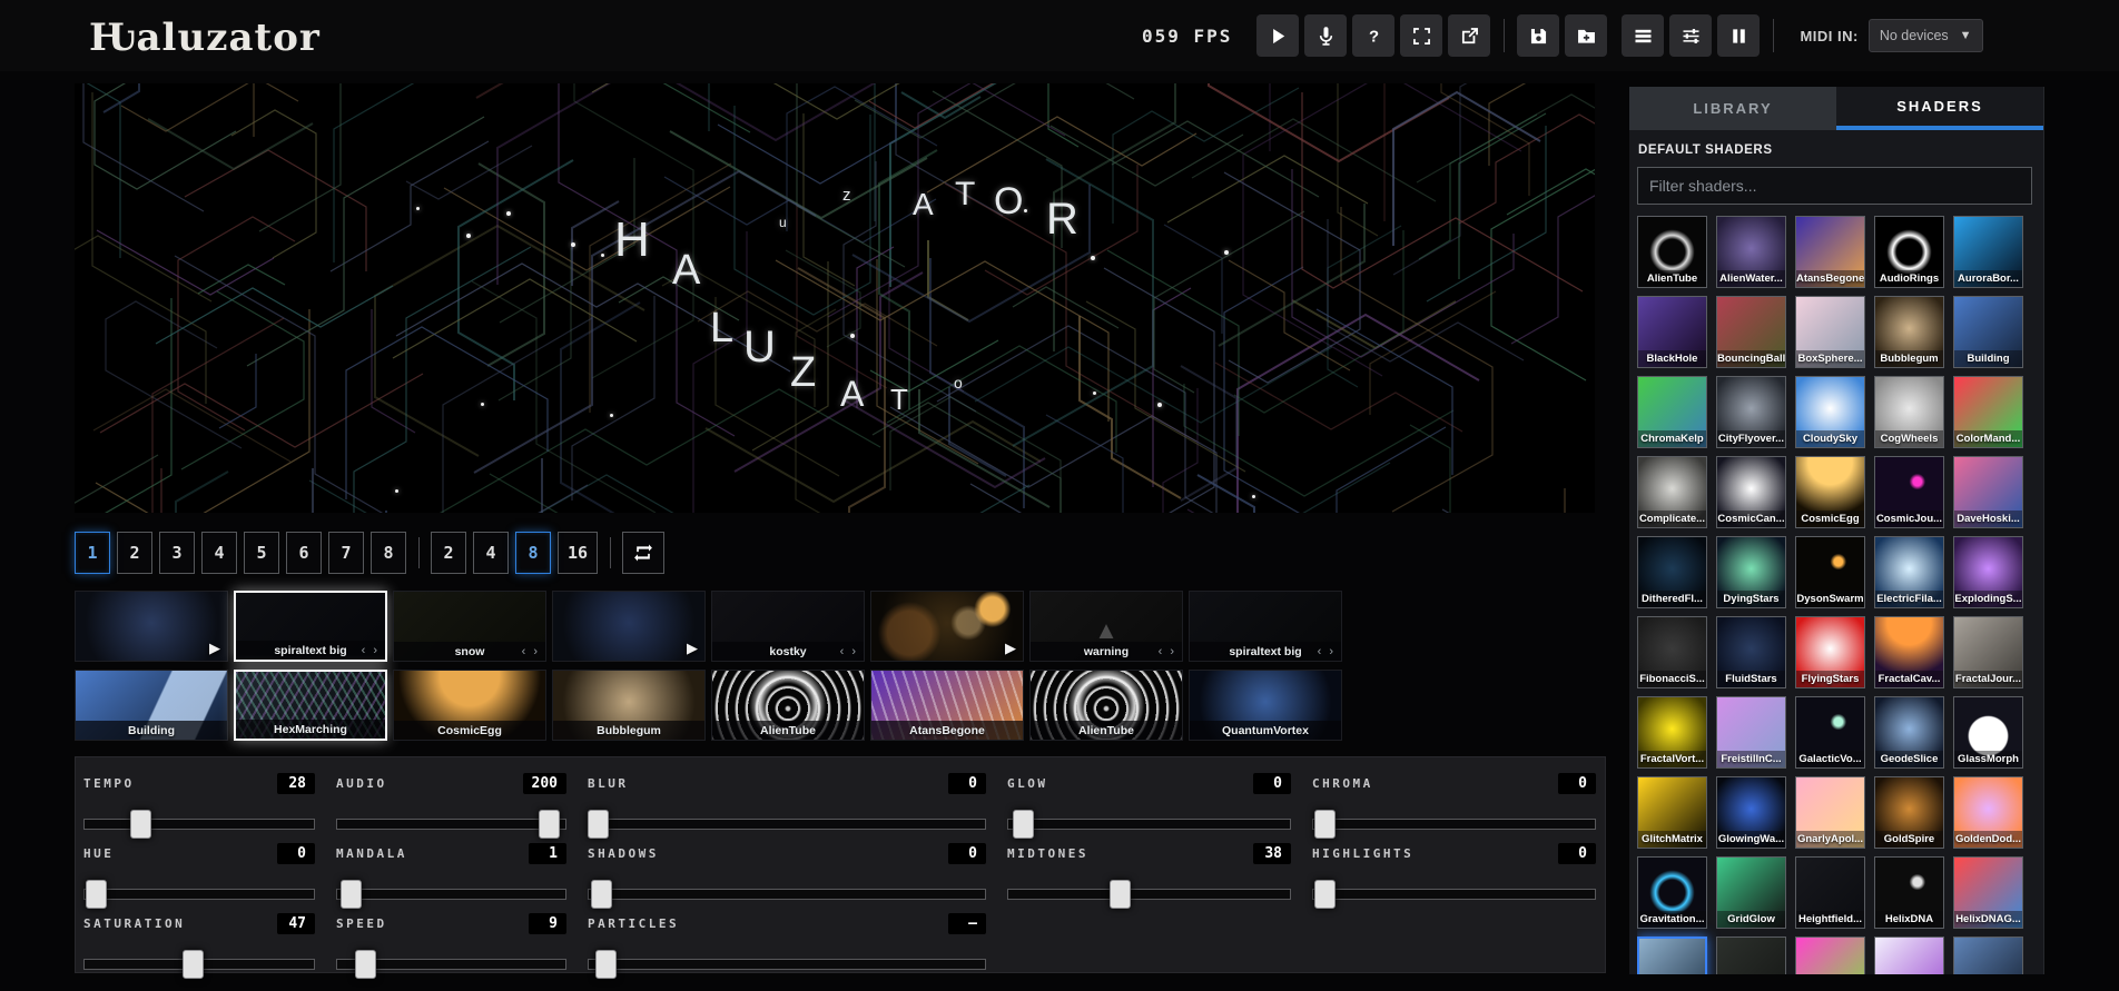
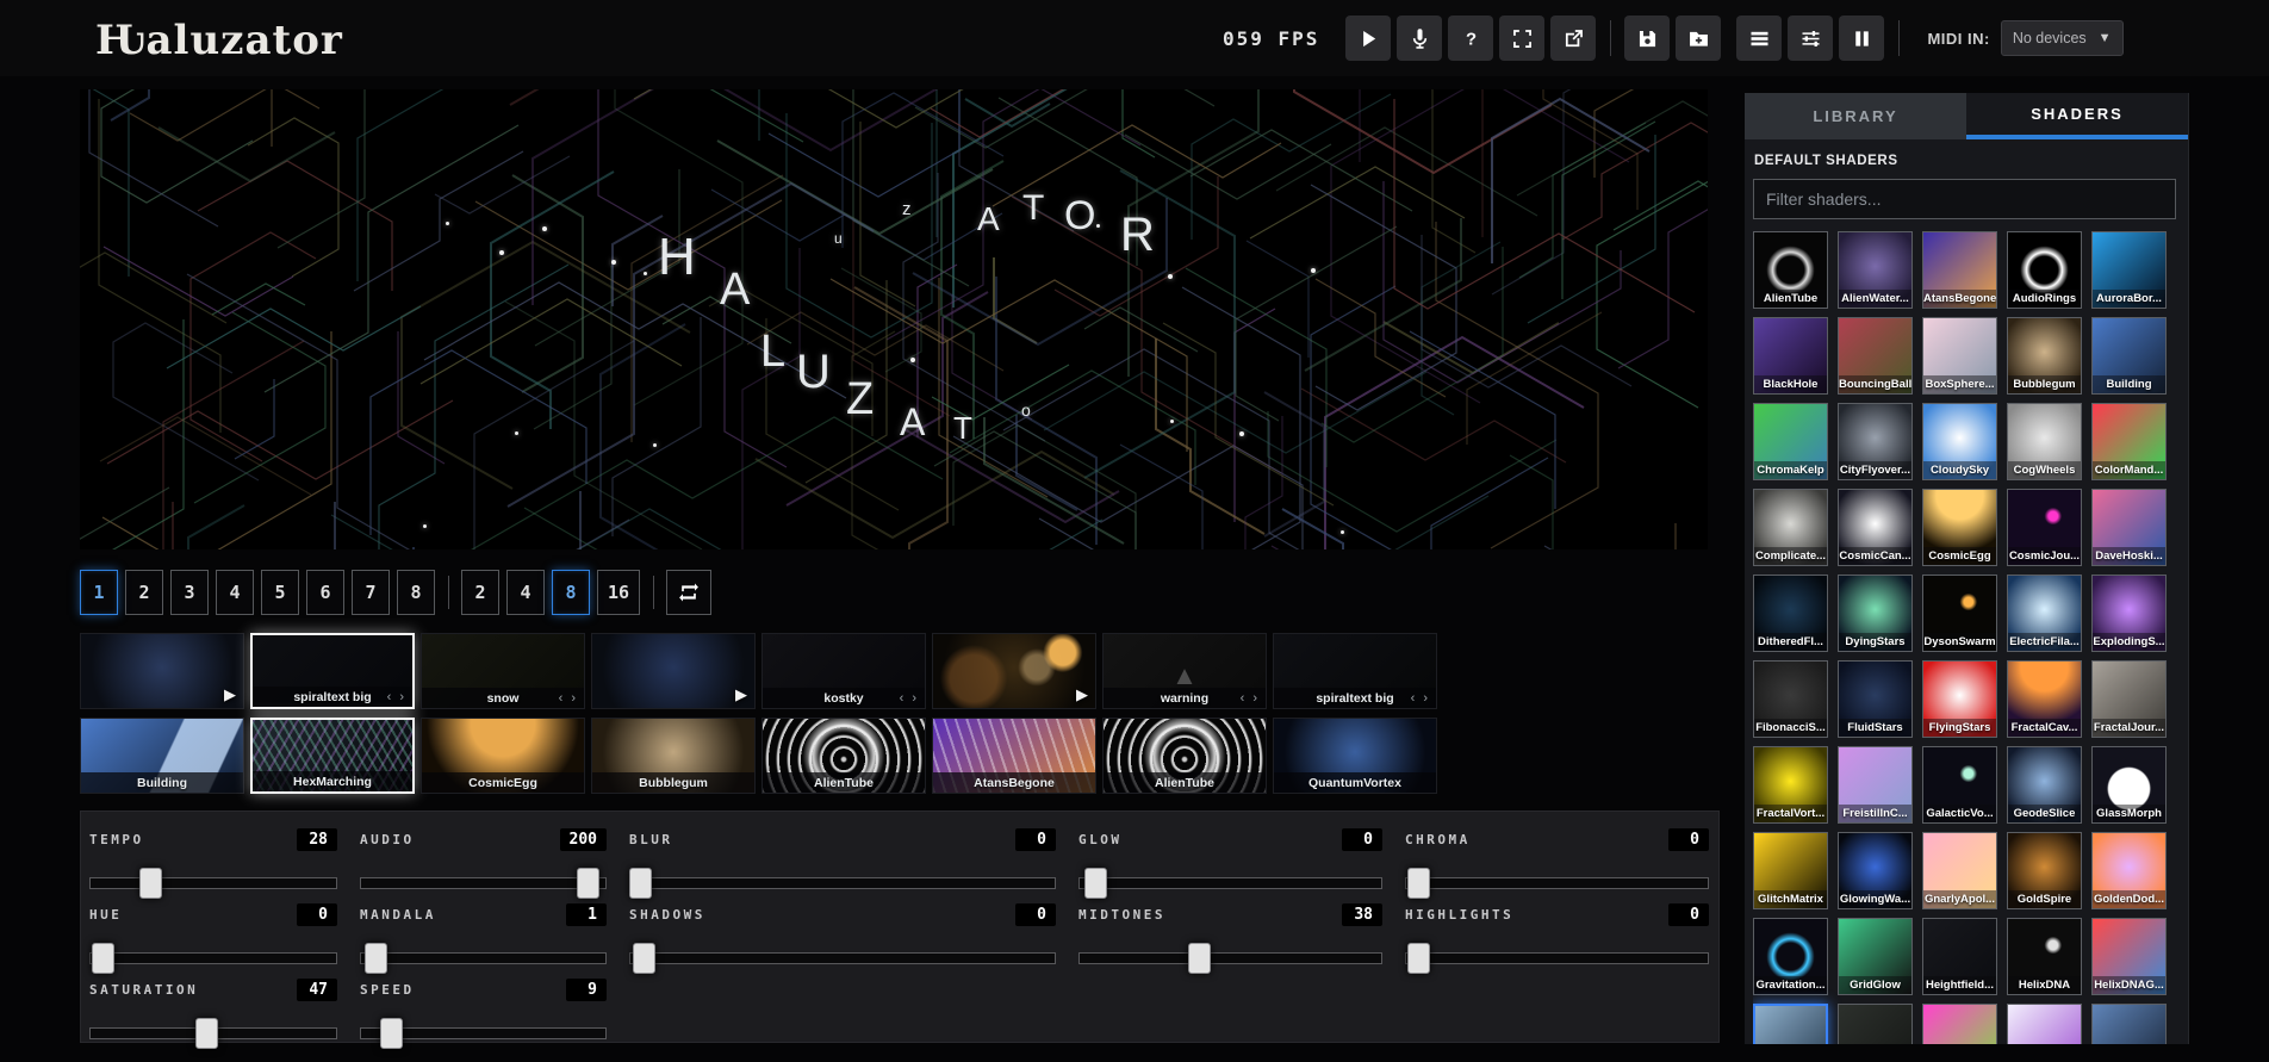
  Ƕaluzator
  059 FPS
  ?
  MIDI IN:
  No devices
  ▼
  H
  A
  L
  U
  Z
  A
  T
  o
  u
  z
  A
  T
  O
  R
  1
  2
  3
  4
  5
  6
  7
  8
  2
  4
  8
  16
  ▶
  spiraltext big
  ‹ ›
  snow
  ‹ ›
  ▶
  kostky
  ‹ ›
  ▶
  ▲
  warning
  ‹ ›
  spiraltext big
  ‹ ›
  Building
  HexMarching
  CosmicEgg
  Bubblegum
  AlienTube
  AtansBegone
  AlienTube
  QuantumVortex
  TEMPO
  28
  AUDIO
  200
  BLUR
  0
  GLOW
  0
  CHROMA
  0
  HUE
  0
  MANDALA
  1
  SHADOWS
  0
  MIDTONES
  38
  HIGHLIGHTS
  0
  SATURATION
  47
  SPEED
  9
- PARTICLES
- —
  LIBRARY
  SHADERS
  DEFAULT SHADERS
  Filter shaders...
  AlienTube
  AlienWater...
  AtansBegone
  AudioRings
  AuroraBor...
  BlackHole
  BouncingBall
  BoxSphere...
  Bubblegum
  Building
  ChromaKelp
  CityFlyover...
  CloudySky
  CogWheels
  ColorMand...
  Complicate...
  CosmicCan...
  CosmicEgg
  CosmicJou...
  DaveHoski...
  DitheredFl...
  DyingStars
  DysonSwarm
  ElectricFila...
  ExplodingS...
  FibonacciS...
  FluidStars
  FlyingStars
  FractalCav...
  FractalJour...
  FractalVort...
  FreistilInC...
  GalacticVo...
  GeodeSlice
  GlassMorph
  GlitchMatrix
  GlowingWa...
  GnarlyApol...
  GoldSpire
  GoldenDod...
  Gravitation...
  GridGlow
  Heightfield...
  HelixDNA
  HelixDNAG...
